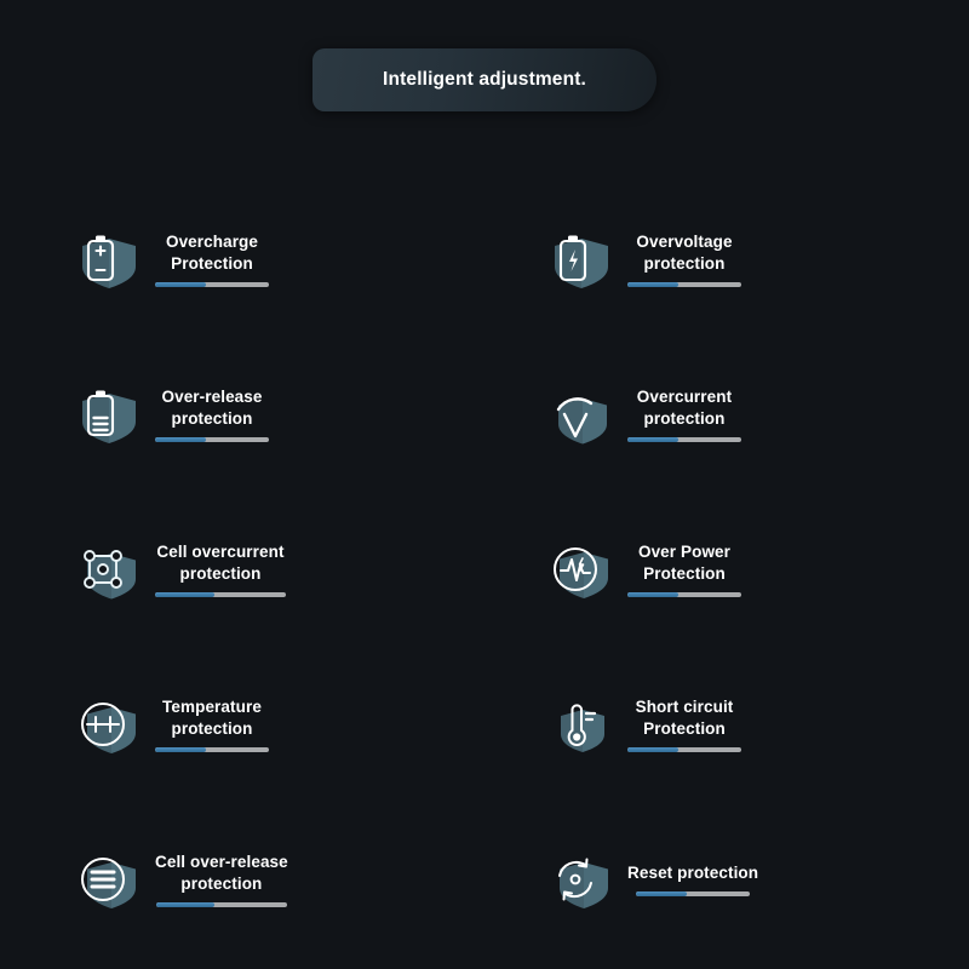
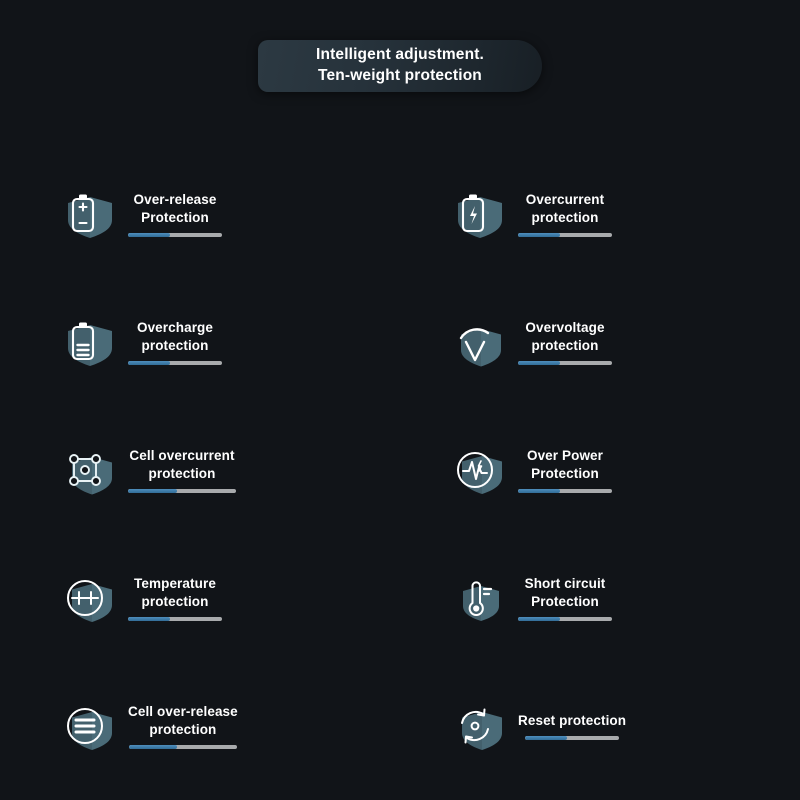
  Intelligent adjustment.
+ Ten-weight protection
- Overcharge
+ Over-release
  Protection
- Overvoltage
+ Overcurrent
  protection
- Over-release
+ Overcharge
  protection
- Overcurrent
+ Overvoltage
  protection
  Cell overcurrent
  protection
  Over Power
  Protection
  Temperature
  protection
  Short circuit
  Protection
  Cell over-release
  protection
  Reset protection
